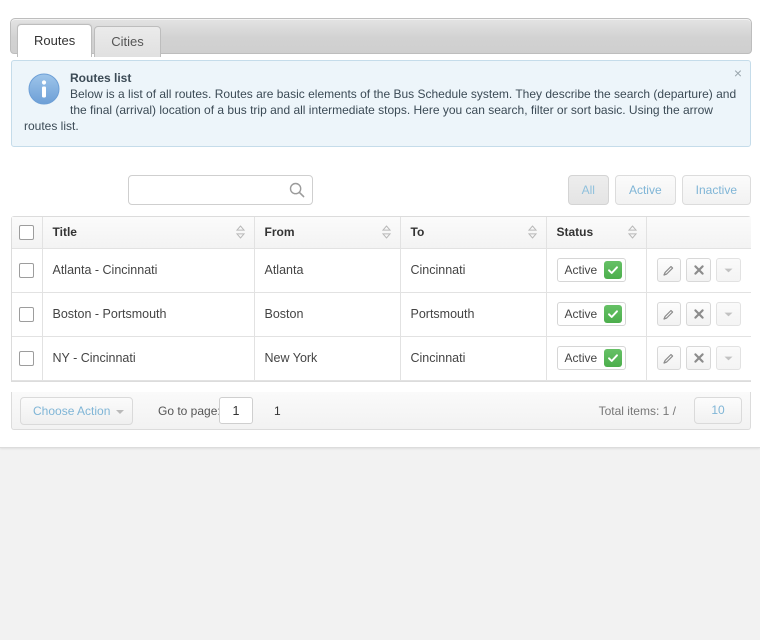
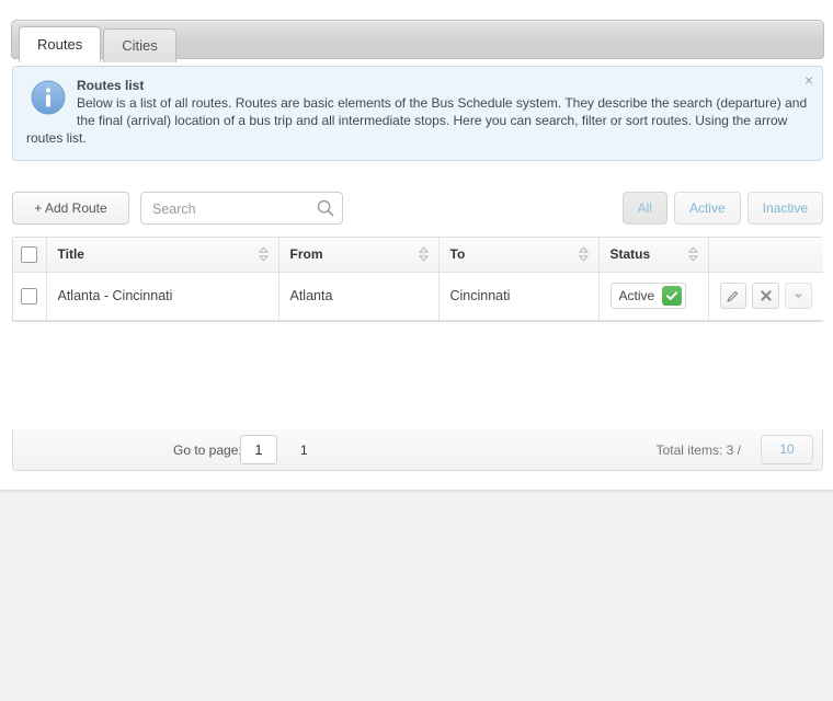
  Routes
  Cities
  ×
  Routes list
  Below is a list of all routes. Routes are basic elements of the Bus Schedule system. They describe the search (departure) and
- the final (arrival) location of a bus trip and all intermediate stops. Here you can search, filter or sort basic. Using the arrow
+ the final (arrival) location of a bus trip and all intermediate stops. Here you can search, filter or sort routes. Using the arrow
  routes list.
+ + Add Route
+ Search
  All
  Active
  Inactive
  	Title	From	To	Status
  	Atlanta - Cincinnati	Atlanta	Cincinnati	Active
- 	Boston - Portsmouth	Boston	Portsmouth	Active
- 	NY - Cincinnati	New York	Cincinnati	Active
- Choose Action
  Go to page
  1
  1
- Total items: 1 /
+ Total items: 3 /
  10
